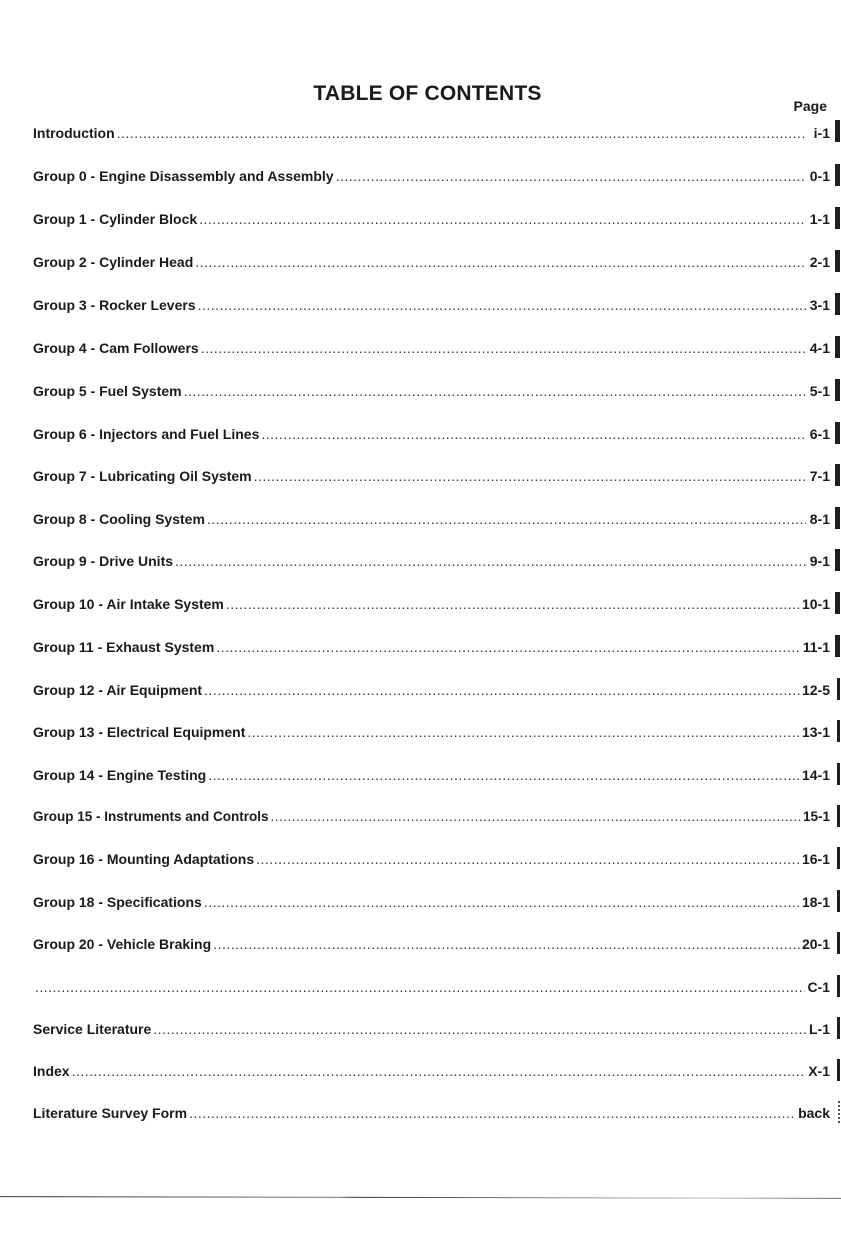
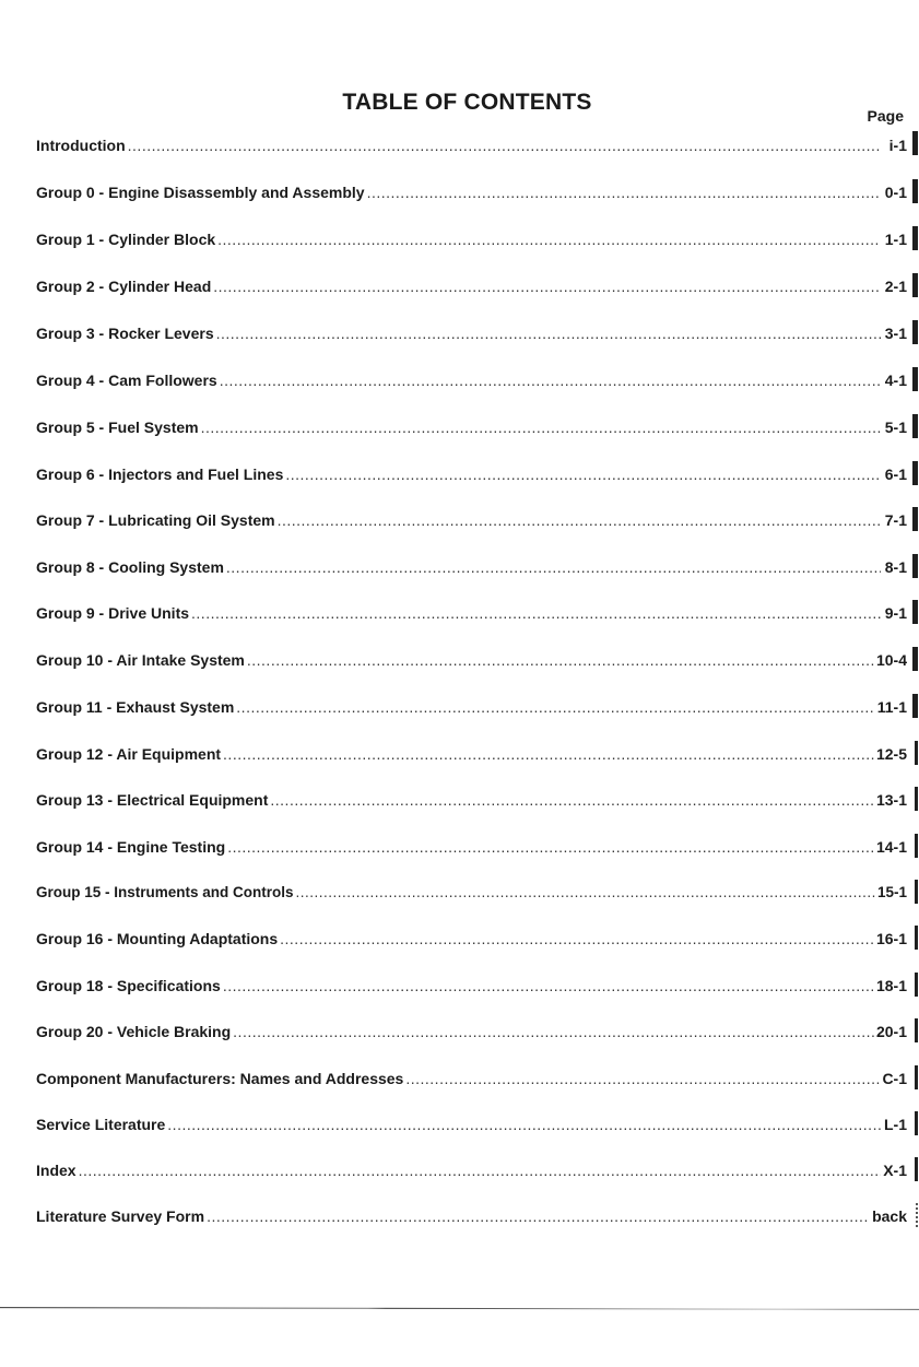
  TABLE OF CONTENTS
  Page
  Introduction
  i-1
  Group 0 - Engine Disassembly and Assembly
  0-1
  Group 1 - Cylinder Block
  1-1
  Group 2 - Cylinder Head
  2-1
  Group 3 - Rocker Levers
  3-1
  Group 4 - Cam Followers
  4-1
  Group 5 - Fuel System
  5-1
  Group 6 - Injectors and Fuel Lines
  6-1
  Group 7 - Lubricating Oil System
  7-1
  Group 8 - Cooling System
  8-1
  Group 9 - Drive Units
  9-1
  Group 10 - Air Intake System
- 10-1
+ 10-4
  Group 11 - Exhaust System
  11-1
  Group 12 - Air Equipment
  12-5
  Group 13 - Electrical Equipment
  13-1
  Group 14 - Engine Testing
  14-1
  Group 15 - Instruments and Controls
  15-1
  Group 16 - Mounting Adaptations
  16-1
  Group 18 - Specifications
  18-1
  Group 20 - Vehicle Braking
  20-1
+ Component Manufacturers: Names and Addresses
  C-1
  Service Literature
  L-1
  Index
  X-1
  Literature Survey Form
  back
